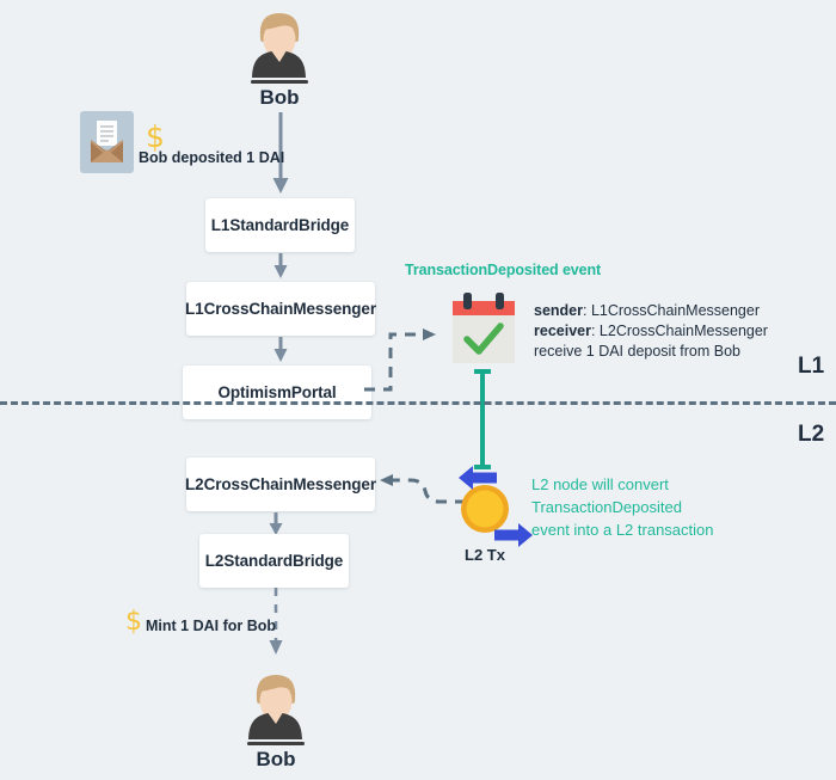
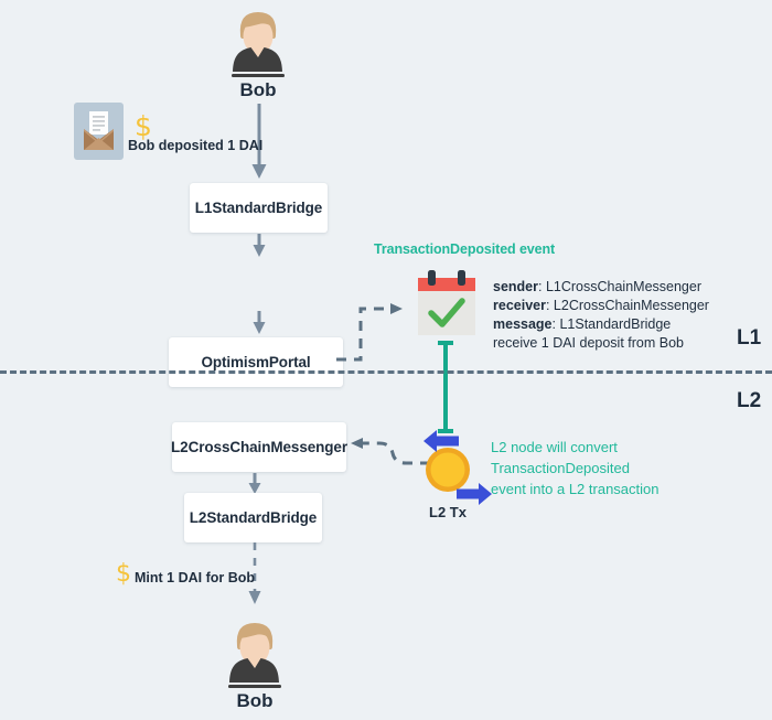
  Bob
  $
  Bob deposited 1 DAI
  L1StandardBridge
- L1CrossChainMessenger
  OptimismPortal
  TransactionDeposited event
  sender: L1CrossChainMessenger
  receiver: L2CrossChainMessenger
+ message: L1StandardBridge
  receive 1 DAI deposit from Bob
  L1
  L2
  L2CrossChainMessenger
  L2StandardBridge
  L2 Tx
  L2 node will convert
  TransactionDeposited
  event into a L2 transaction
  $
  Mint 1 DAI for Bob
  Bob
